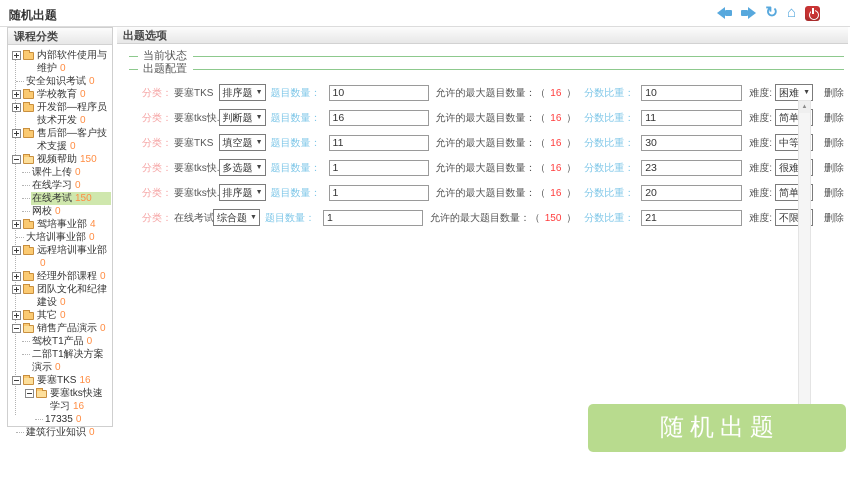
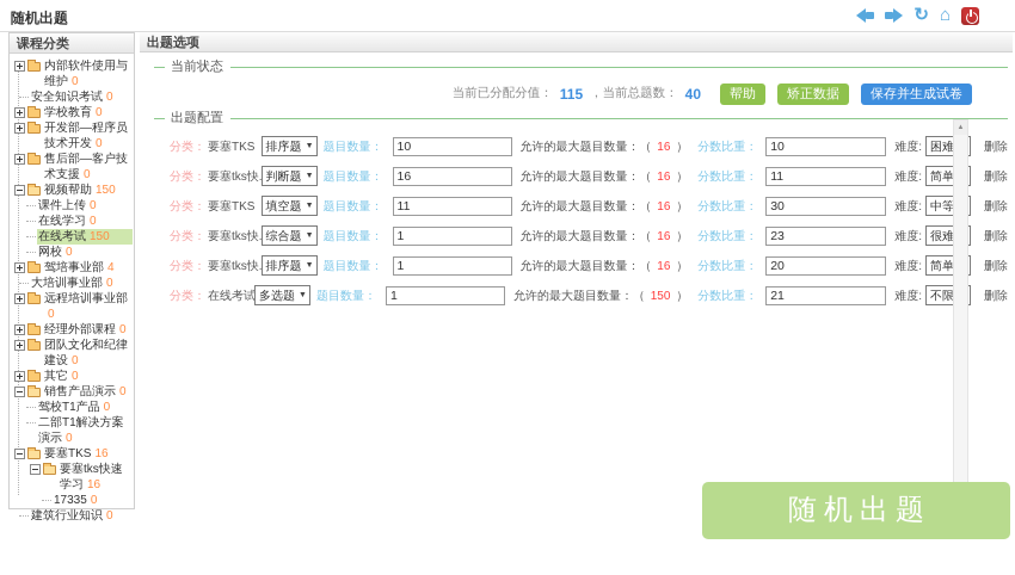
  随机出题
  ↻
  ⌂
  课程分类
  内部软件使用与维护 0
  安全知识考试 0
  学校教育 0
  开发部—程序员技术开发 0
  售后部—客户技术支援 0
  视频帮助 150
  课件上传 0
  在线学习 0
  在线考试 150
  网校 0
  驾培事业部 4
  大培训事业部 0
  远程培训事业部0
  经理外部课程 0
  团队文化和纪律建设 0
  其它 0
  销售产品演示 0
  驾校T1产品 0
  二部T1解决方案演示 0
  要塞TKS 16
  要塞tks快速学习 16
  17335 0
  建筑行业知识 0
  出题选项
  当前状态
+ 当前已分配分值：
+ 115
+ ，当前总题数：
+ 40
+ 帮助
+ 矫正数据
+ 保存并生成试卷
  出题配置
  分类：
  要塞TKS
  排序题
  题目数量：
  10
  允许的最大题目数量：（ 16 ）
  分数比重：
  10
  难度:
  困难
  删除
  分类：
  判断题
  题目数量：
  16
  允许的最大题目数量：（ 16 ）
  分数比重：
  11
  难度:
  简单
  删除
  分类：
  要塞TKS
  填空题
  题目数量：
  11
  允许的最大题目数量：（ 16 ）
  分数比重：
  30
  难度:
  中等
  删除
  分类：
- 多选题
+ 综合题
  题目数量：
  1
  允许的最大题目数量：（ 16 ）
  分数比重：
  23
  难度:
  很难
  删除
  分类：
  排序题
  题目数量：
  1
  允许的最大题目数量：（ 16 ）
  分数比重：
  20
  难度:
  简单
  删除
  分类：
  在线考试
- 综合题
+ 多选题
  题目数量：
  1
  允许的最大题目数量：（ 150 ）
  分数比重：
  21
  难度:
  不限
  删除
  随机出题
